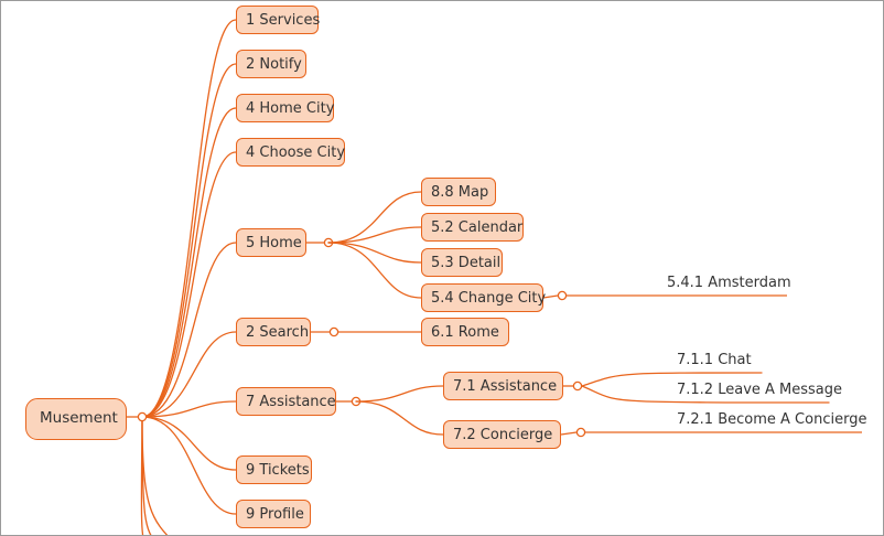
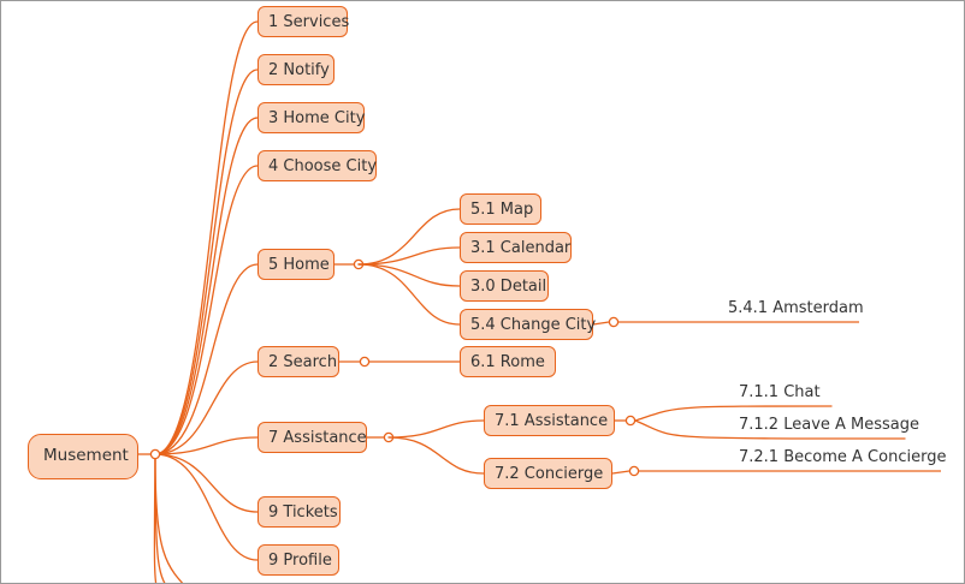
  Musement
  1 Services
  2 Notify
- 4 Home City
+ 3 Home City
  4 Choose City
  5 Home
  2 Search
  7 Assistance
  9 Tickets
  9 Profile
- 8.8 Map
+ 5.1 Map
- 5.2 Calendar
+ 3.1 Calendar
- 5.3 Detail
+ 3.0 Detail
  5.4 Change City
  6.1 Rome
  7.1 Assistance
  7.2 Concierge
  5.4.1 Amsterdam
  7.1.1 Chat
  7.1.2 Leave A Message
  7.2.1 Become A Concierge
